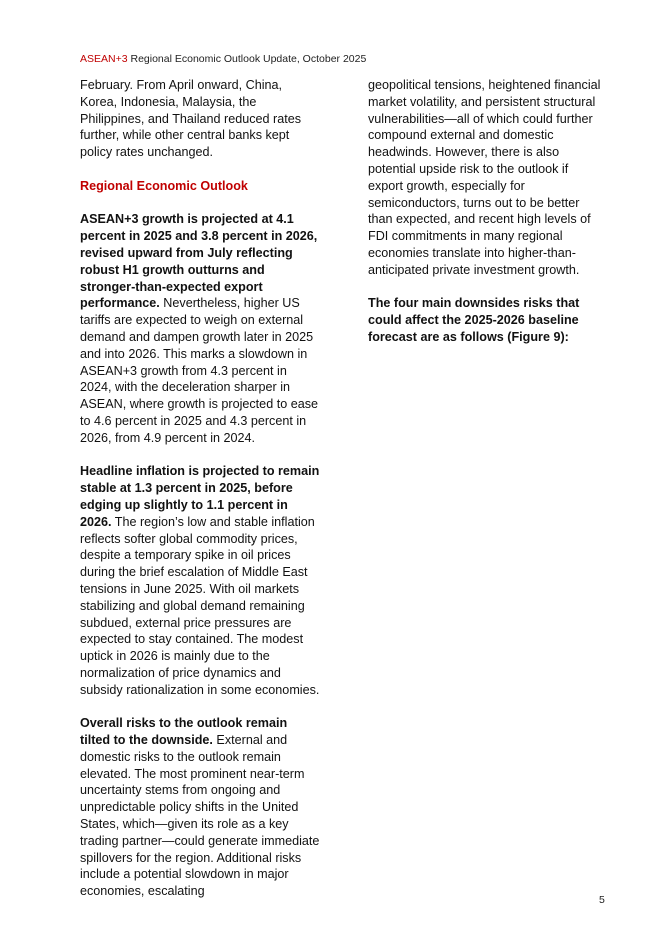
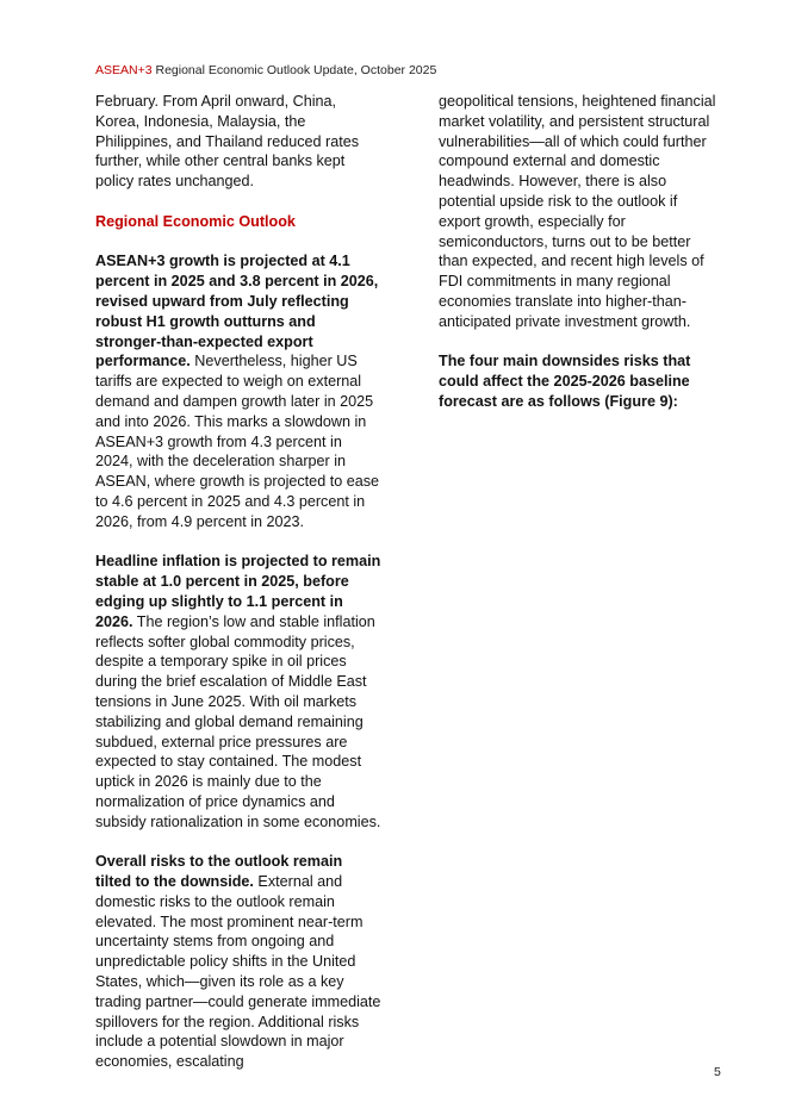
  ASEAN+3 Regional Economic Outlook Update, October 2025
  February. From April onward, China, Korea, Indonesia, Malaysia, the Philippines, and Thailand reduced rates further, while other central banks kept policy rates unchanged.
  Regional Economic Outlook
- ASEAN+3 growth is projected at 4.1 percent in 2025 and 3.8 percent in 2026, revised upward from July reflecting robust H1 growth outturns and stronger-than-expected export performance. Nevertheless, higher US tariffs are expected to weigh on external demand and dampen growth later in 2025 and into 2026. This marks a slowdown in ASEAN+3 growth from 4.3 percent in 2024, with the deceleration sharper in ASEAN, where growth is projected to ease to 4.6 percent in 2025 and 4.3 percent in 2026, from 4.9 percent in 2024.
+ ASEAN+3 growth is projected at 4.1 percent in 2025 and 3.8 percent in 2026, revised upward from July reflecting robust H1 growth outturns and stronger-than-expected export performance. Nevertheless, higher US tariffs are expected to weigh on external demand and dampen growth later in 2025 and into 2026. This marks a slowdown in ASEAN+3 growth from 4.3 percent in 2024, with the deceleration sharper in ASEAN, where growth is projected to ease to 4.6 percent in 2025 and 4.3 percent in 2026, from 4.9 percent in 2023.
- Headline inflation is projected to remain stable at 1.3 percent in 2025, before edging up slightly to 1.1 percent in 2026. The region’s low and stable inflation reflects softer global commodity prices, despite a temporary spike in oil prices during the brief escalation of Middle East tensions in June 2025. With oil markets stabilizing and global demand remaining subdued, external price pressures are expected to stay contained. The modest uptick in 2026 is mainly due to the normalization of price dynamics and subsidy rationalization in some economies.
+ Headline inflation is projected to remain stable at 1.0 percent in 2025, before edging up slightly to 1.1 percent in 2026. The region’s low and stable inflation reflects softer global commodity prices, despite a temporary spike in oil prices during the brief escalation of Middle East tensions in June 2025. With oil markets stabilizing and global demand remaining subdued, external price pressures are expected to stay contained. The modest uptick in 2026 is mainly due to the normalization of price dynamics and subsidy rationalization in some economies.
  Overall risks to the outlook remain tilted to the downside. External and domestic risks to the outlook remain elevated. The most prominent near-term uncertainty stems from ongoing and unpredictable policy shifts in the United States, which—given its role as a key trading partner—could generate immediate spillovers for the region. Additional risks include a potential slowdown in major economies, escalating
  geopolitical tensions, heightened financial market volatility, and persistent structural vulnerabilities—all of which could further compound external and domestic headwinds. However, there is also potential upside risk to the outlook if export growth, especially for semiconductors, turns out to be better than expected, and recent high levels of FDI commitments in many regional economies translate into higher-than-anticipated private investment growth.
  The four main downsides risks that could affect the 2025-2026 baseline forecast are as follows (Figure 9):
  5
